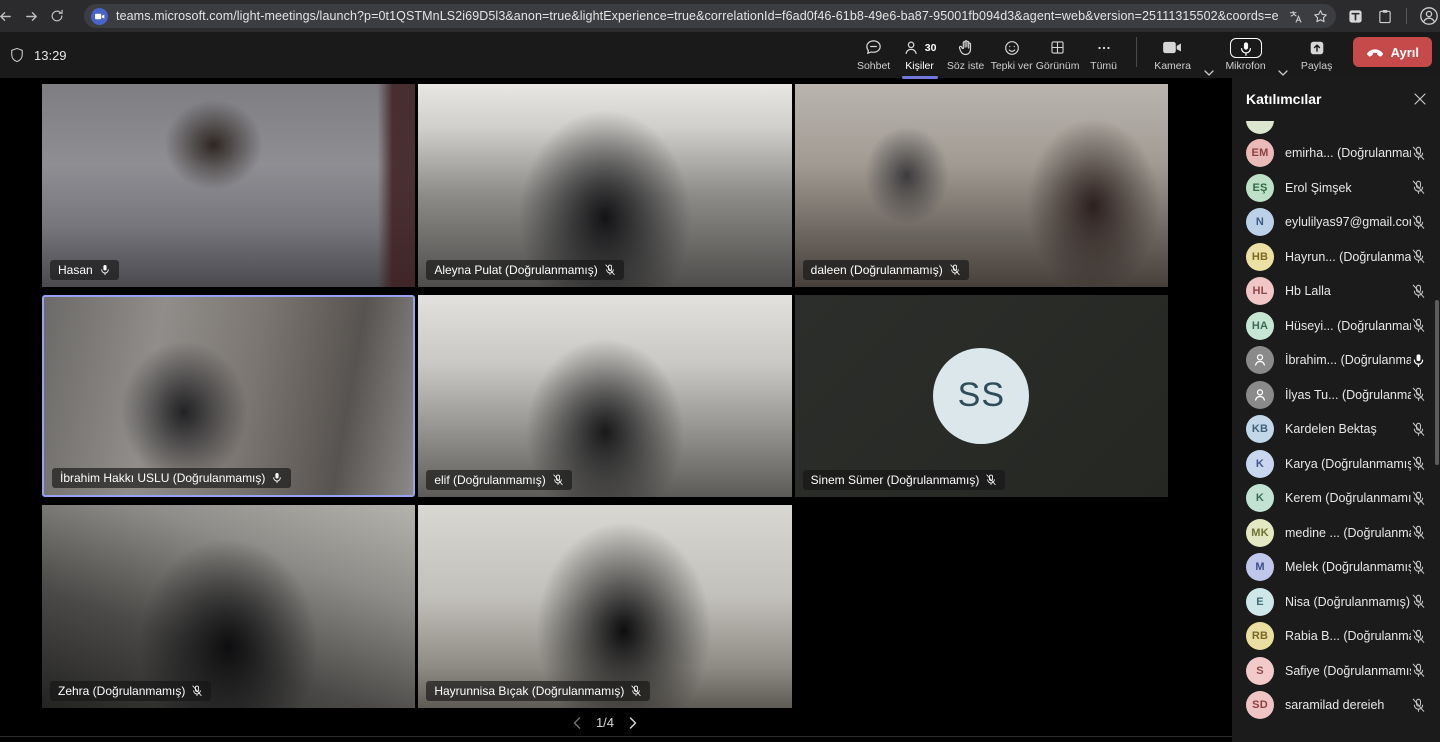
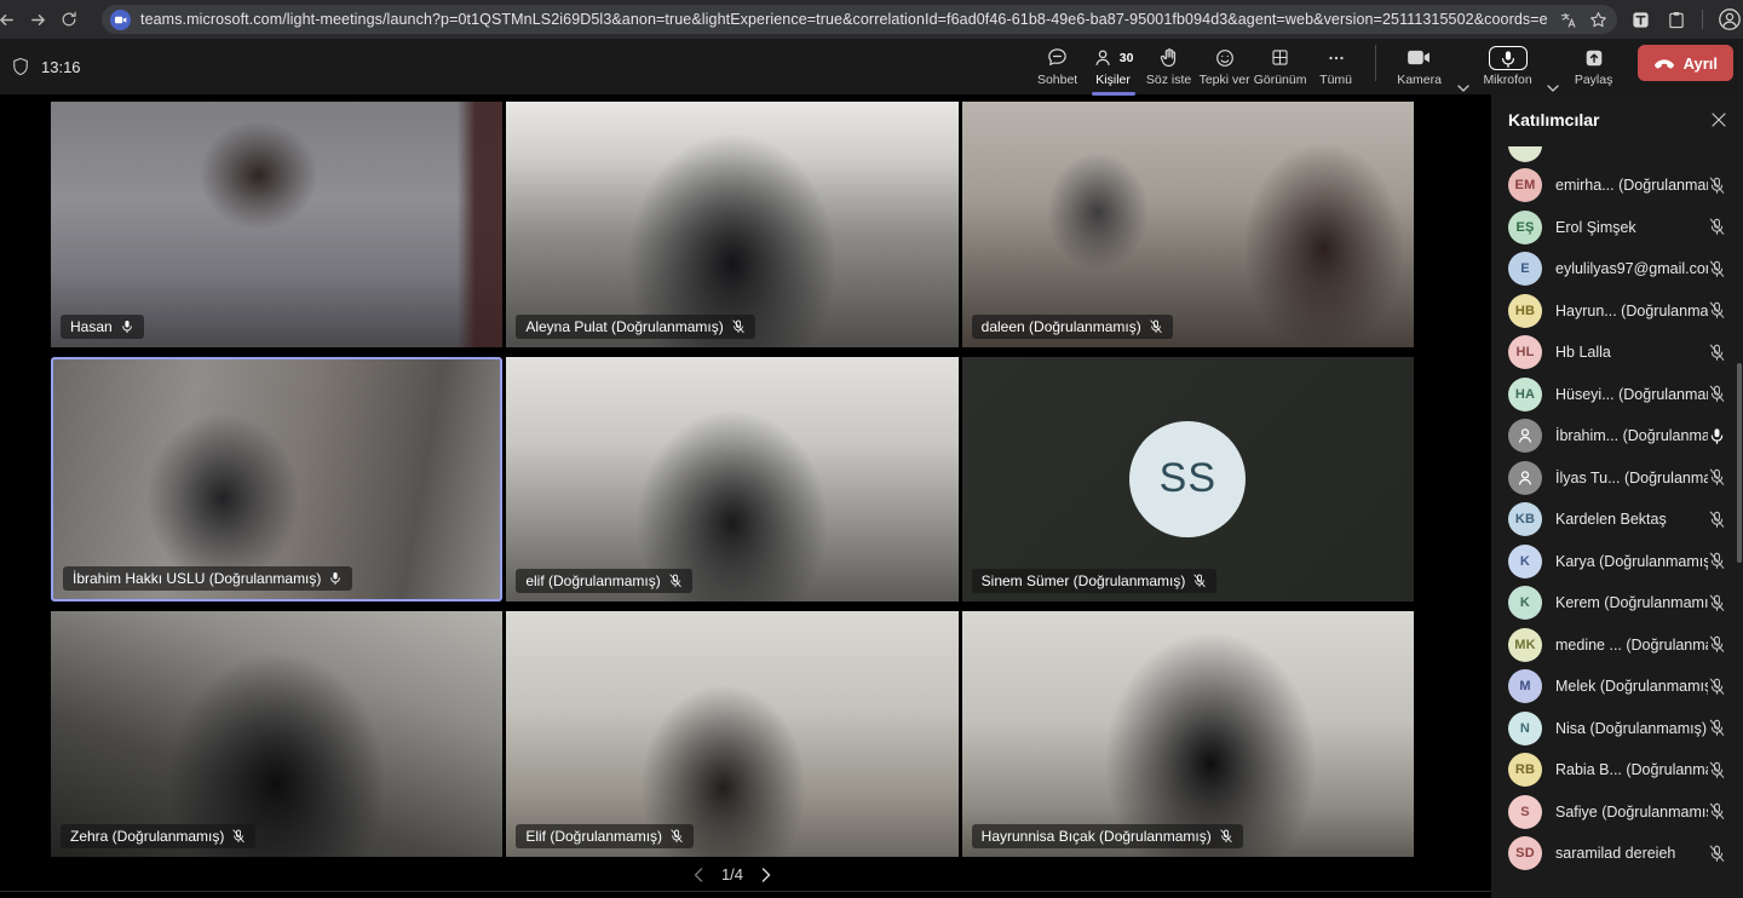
  teams.microsoft.com/light-meetings/launch?p=0t1QSTMnLS2i69D5l3&anon=true&lightExperience=true&correlationId=f6ad0f46-61b8-49e6-ba87-95001fb094d3&agent=web&version=25111315502&coords=e
- 13:29
+ 13:16
  Sohbet
  30
  Kişiler
  Söz iste
  Tepki ver
  Görünüm
  Tümü
  Kamera
  Mikrofon
  Paylaş
  Ayrıl
  Hasan
  Aleyna Pulat (Doğrulanmamış)
  daleen (Doğrulanmamış)
  İbrahim Hakkı USLU (Doğrulanmamış)
  elif (Doğrulanmamış)
  SS
  Sinem Sümer (Doğrulanmamış)
  Zehra (Doğrulanmamış)
+ Elif (Doğrulanmamış)
  Hayrunnisa Bıçak (Doğrulanmamış)
  1/4
  Katılımcılar
  EM
  emirha... (Doğrulanma
  EŞ
  Erol Şimşek
- N
+ E
  eylulilyas97@gmail.co
  HB
  Hayrun... (Doğrulanma
  HL
  Hb Lalla
  HA
  Hüseyi... (Doğrulanma
  İbrahim... (Doğrulanma
  İlyas Tu... (Doğrulanma
  KB
  Kardelen Bektaş
  K
  Karya (Doğrulanmamış
  K
  Kerem (Doğrulanmamı
  MK
  medine ... (Doğrulanm
  M
  Melek (Doğrulanmamı
- E
+ N
  Nisa (Doğrulanmamış)
  RB
  Rabia B... (Doğrulanm
  S
  Safiye (Doğrulanmamı
  SD
  saramilad dereieh
